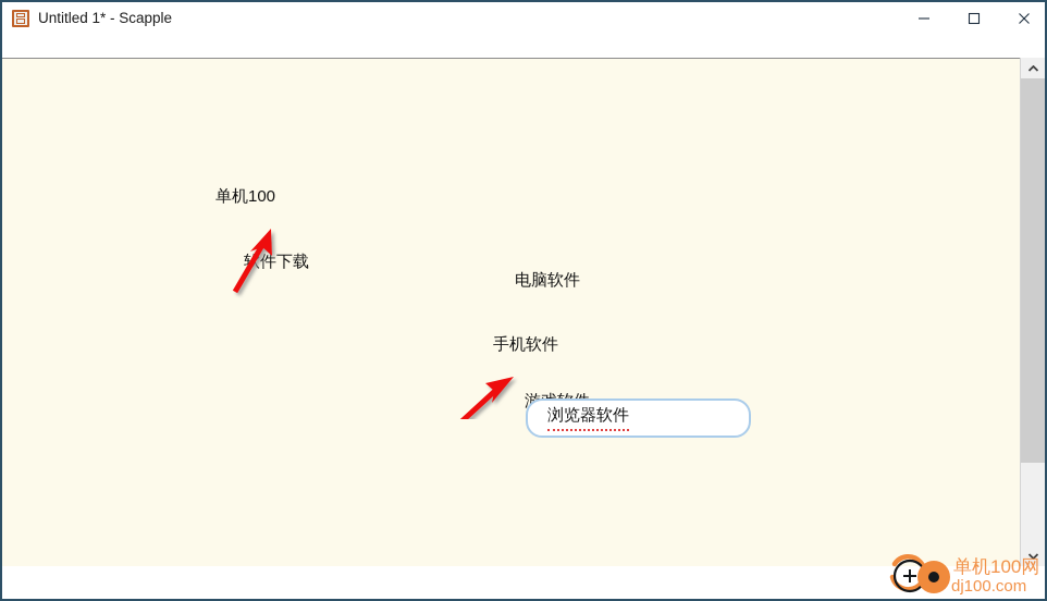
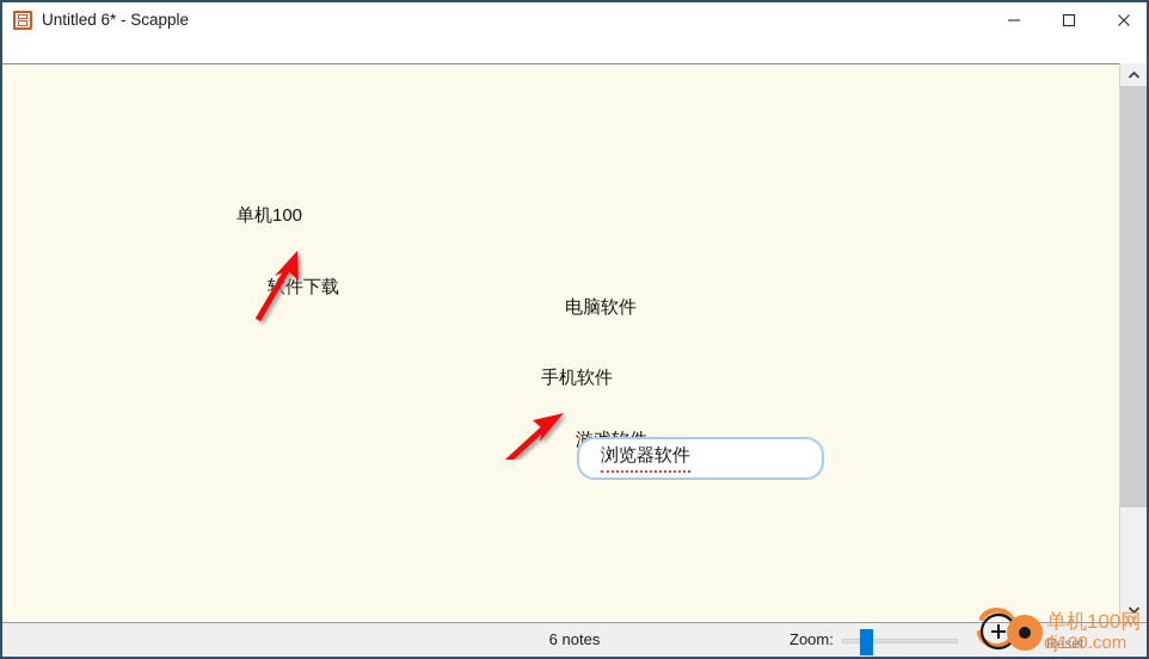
- Untitled 1* - Scapple
+ Untitled 6* - Scapple
  单机100
  件下载
  电脑软件
  手机软件
  浏览器软件
+ 6 notes
+ Zoom:
+ Reset
  单机100网
  dj100.com
